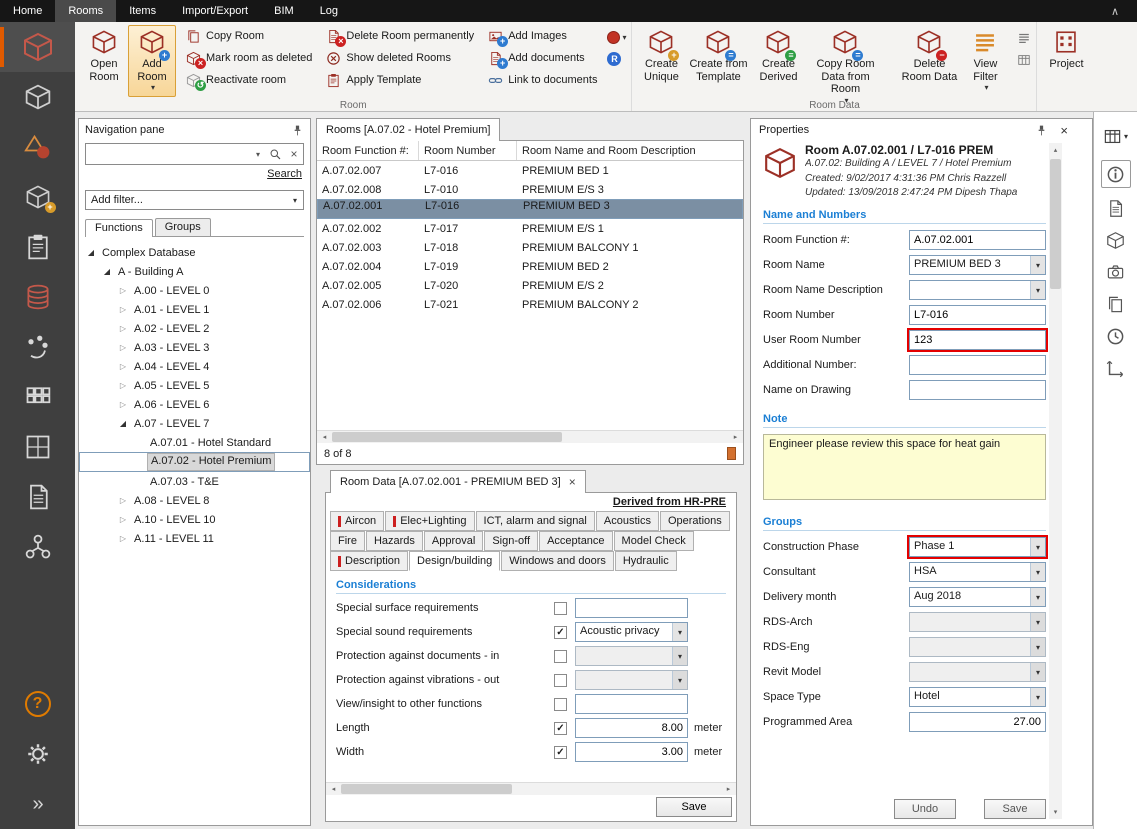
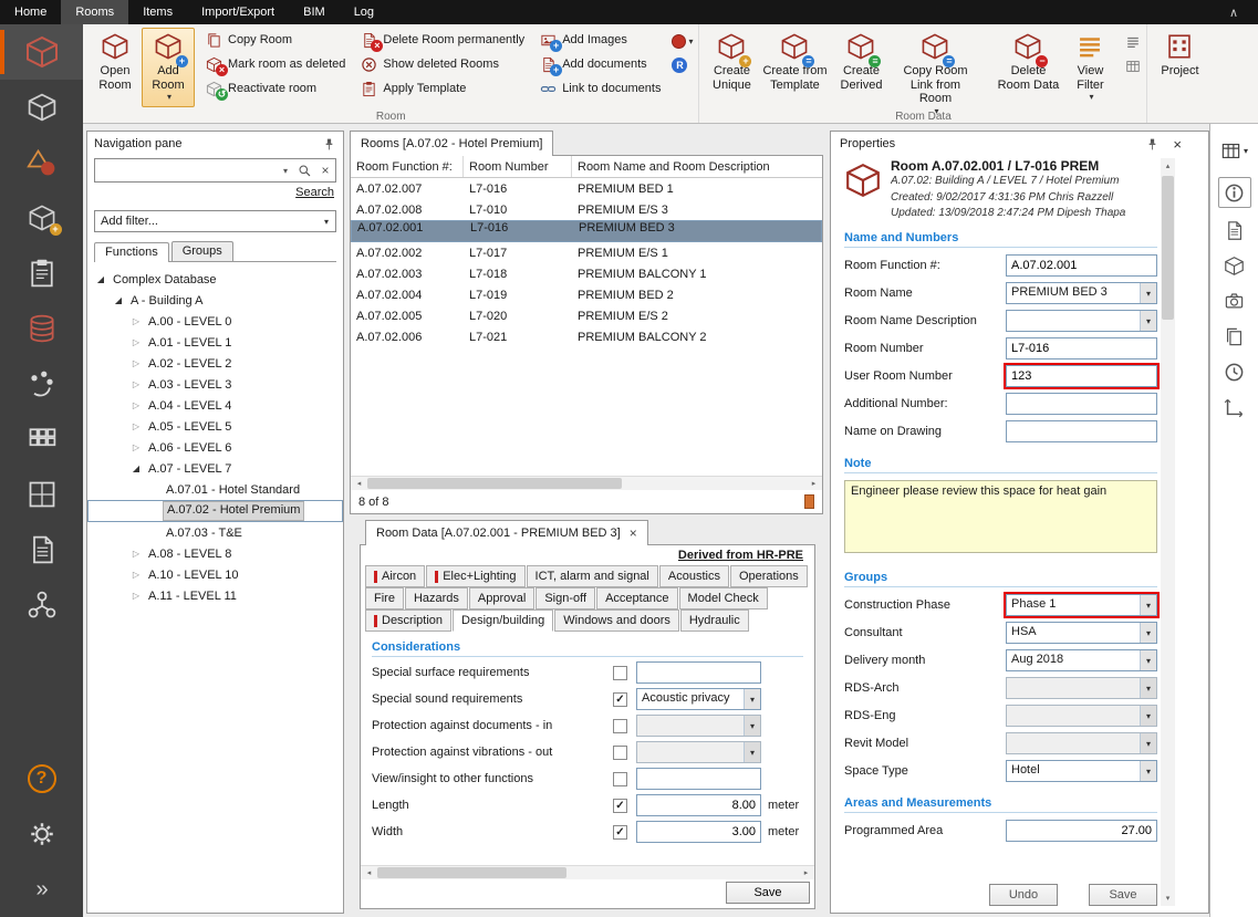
  Home
  Rooms
  Items
  Import/Export
  BIM
  Log
  Open Room
  Add Room
  Copy Room
  Mark room as deleted
  Reactivate room
  Delete Room permanently
  Show deleted Rooms
  Apply Template
  Add Images
  Add documents
  Link to documents
  R
  Room
  Create Unique
  Create from Template
  Create Derived
- Copy Room Data from Room
+ Copy Room Link from Room
  Delete Room Data
  View Filter
  Room Data
  Project
  Navigation pane
  Search
  Add filter...
  Functions
  Groups
  Complex Database
  A - Building A
  A.00 - LEVEL 0
  A.01 - LEVEL 1
  A.02 - LEVEL 2
  A.03 - LEVEL 3
  A.04 - LEVEL 4
  A.05 - LEVEL 5
  A.06 - LEVEL 6
  A.07 - LEVEL 7
  A.07.01 - Hotel Standard
  A.07.02 - Hotel Premium
  A.07.03 - T&E
  A.08 - LEVEL 8
  A.10 - LEVEL 10
  A.11 - LEVEL 11
  Rooms [A.07.02 - Hotel Premium]
  Room Function #:
  Room Number
  Room Name and Room Description
  A.07.02.007
  L7-016
  PREMIUM BED 1
  A.07.02.008
  L7-010
  PREMIUM E/S 3
  A.07.02.001
  L7-016
  PREMIUM BED 3
  A.07.02.002
  L7-017
  PREMIUM E/S 1
  A.07.02.003
  L7-018
  PREMIUM BALCONY 1
  A.07.02.004
  L7-019
  PREMIUM BED 2
  A.07.02.005
  L7-020
  PREMIUM E/S 2
  A.07.02.006
  L7-021
  PREMIUM BALCONY 2
  8 of 8
  Room Data [A.07.02.001 - PREMIUM BED 3]
  Derived from HR-PRE
  Aircon
  Elec+Lighting
  ICT, alarm and signal
  Acoustics
  Operations
  Fire
  Hazards
  Approval
  Sign-off
  Acceptance
  Model Check
  Description
  Design/building
  Windows and doors
  Hydraulic
  Considerations
  Special surface requirements
  Special sound requirements
  Acoustic privacy
  Protection against documents - in
  Protection against vibrations - out
  View/insight to other functions
  Length
  8.00
  meter
  Width
  3.00
  meter
  Save
  Properties
  Room A.07.02.001 / L7-016 PREM
  A.07.02: Building A / LEVEL 7 / Hotel Premium
  Created: 9/02/2017 4:31:36 PM Chris Razzell
  Updated: 13/09/2018 2:47:24 PM Dipesh Thapa
  Name and Numbers
  Room Function #:
  A.07.02.001
  Room Name
  PREMIUM BED 3
  Room Name Description
  Room Number
  L7-016
  User Room Number
  123
  Additional Number:
  Name on Drawing
  Note
  Engineer please review this space for heat gain
  Groups
  Construction Phase
  Phase 1
  Consultant
  HSA
  Delivery month
  Aug 2018
  RDS-Arch
  RDS-Eng
  Revit Model
  Space Type
  Hotel
+ Areas and Measurements
  Programmed Area
  27.00
  Undo
  Save
